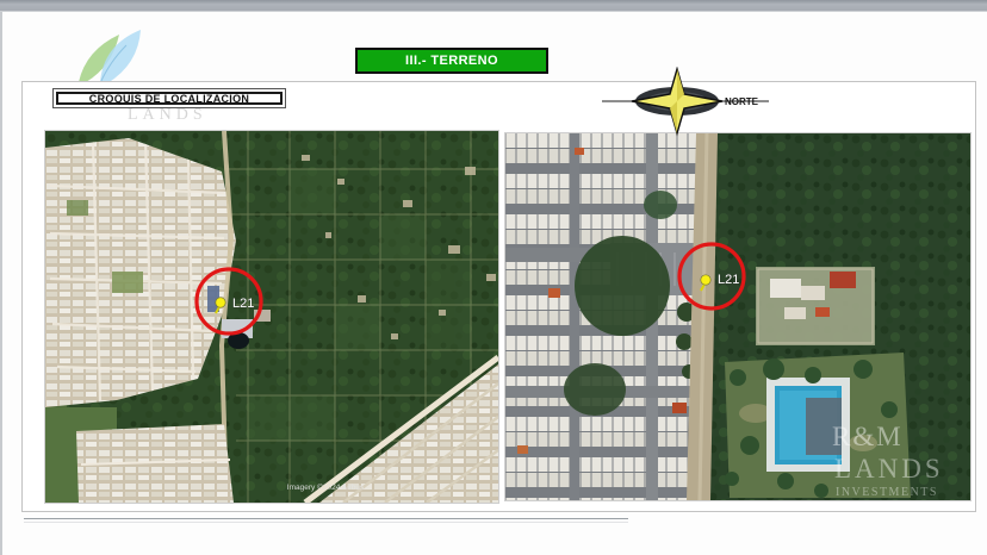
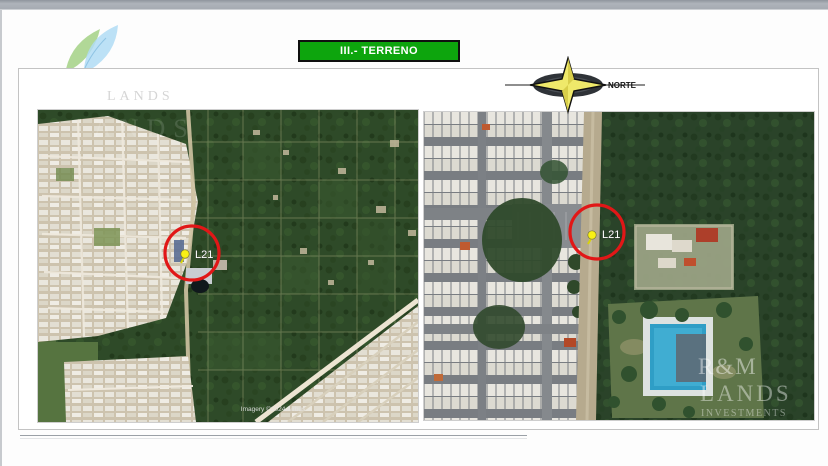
  III.- TERRENO
- CROQUIS DE LOCALIZACIÓN
  LANDS
+ ANDS
  L21
  L21
  R&M
  LANDS
  INVESTMENTS
  NORTE
